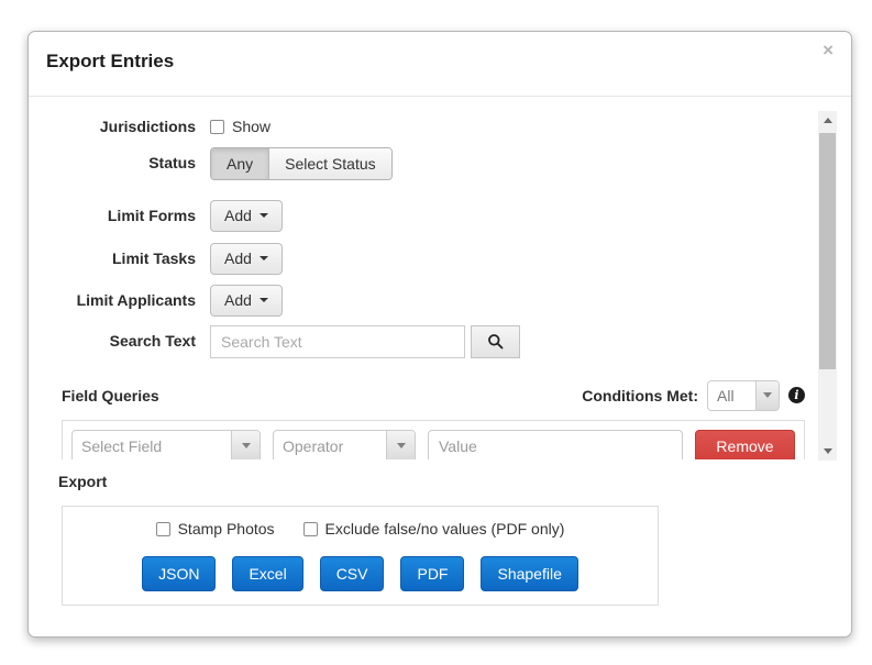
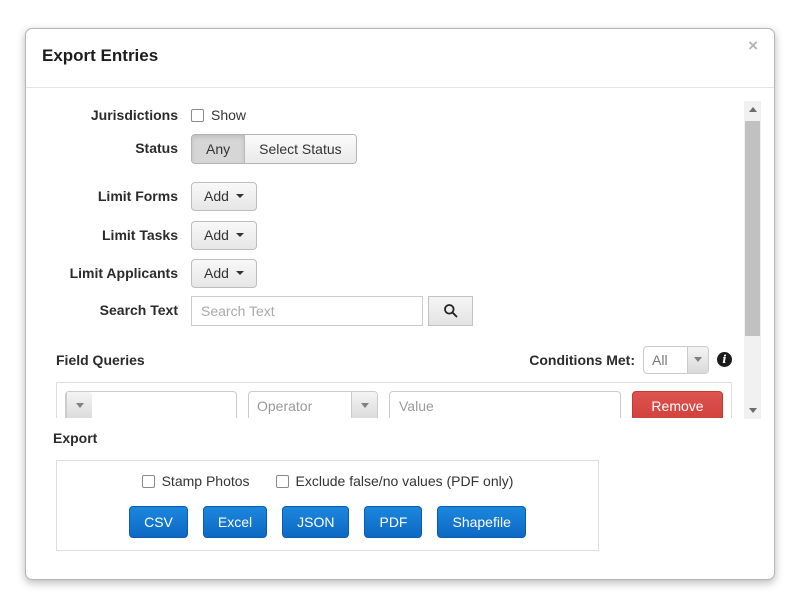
  Export Entries
  ×
  Jurisdictions
  Show
  Status
  Any
  Select Status
  Limit Forms
  Add
  Limit Tasks
  Add
  Limit Applicants
  Add
  Search Text
  Search Text
  Field Queries
  Conditions Met:
  All
  i
- Select Field
  Operator
  Value
  Remove
  Export
  Stamp Photos
  Exclude false/no values (PDF only)
- JSON
+ CSV
  Excel
- CSV
+ JSON
  PDF
  Shapefile
